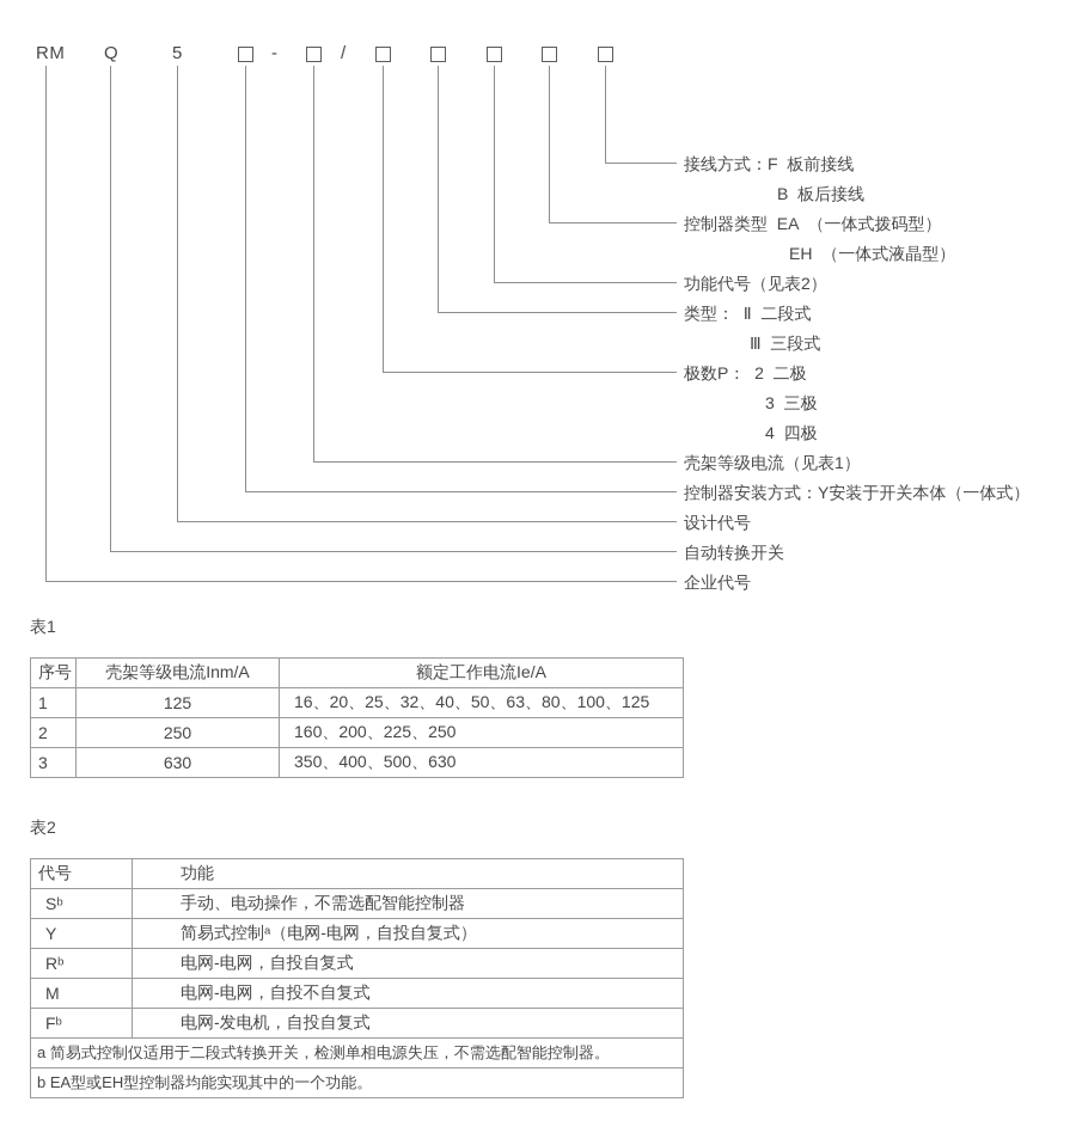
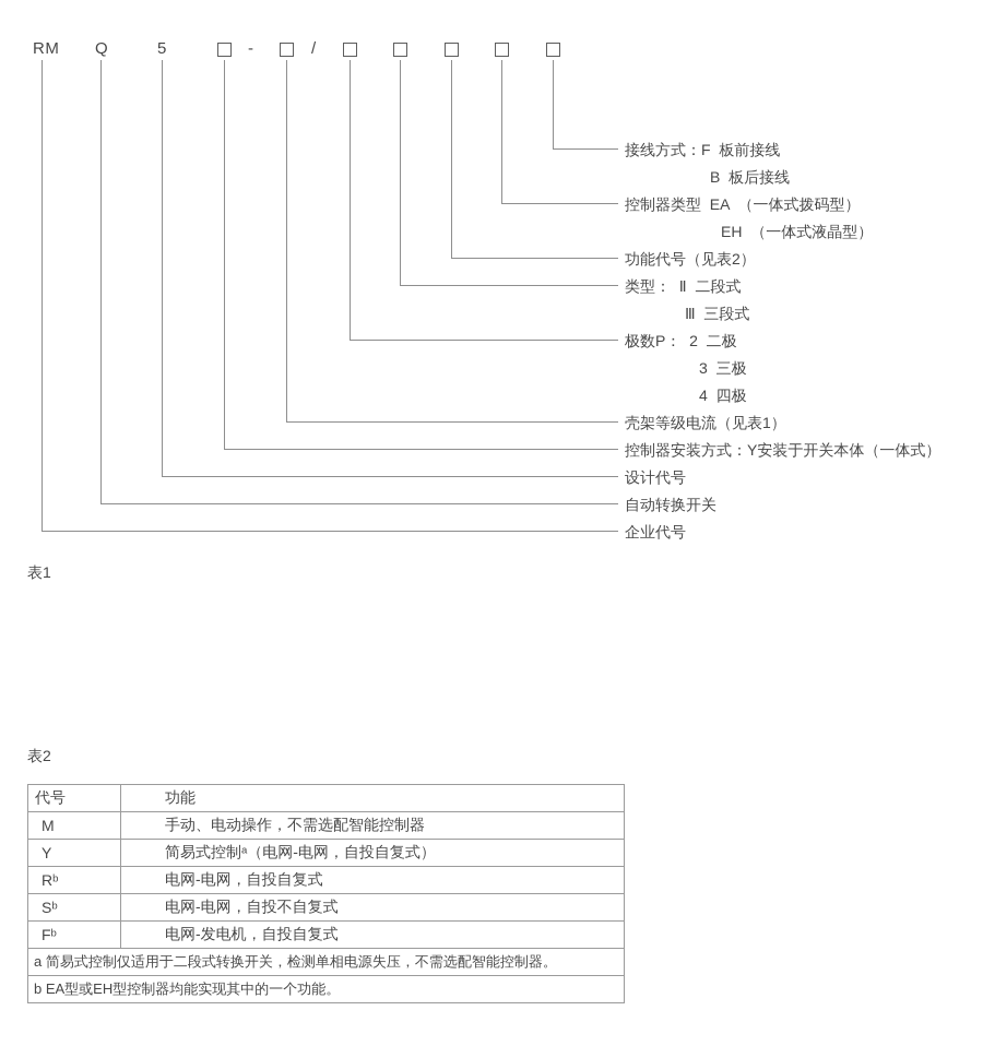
  RM
  Q
  5
  -
  /
  接线方式：F 板前接线
  B 板后接线
  控制器类型 EA （一体式拨码型）
  EH （一体式液晶型）
  功能代号（见表2）
  类型： Ⅱ 二段式
  Ⅲ 三段式
  极数P： 2 二极
  3 三极
  4 四极
  壳架等级电流（见表1）
  控制器安装方式：Y安装于开关本体（一体式）
  设计代号
  自动转换开关
  企业代号
  表1
- 序号	壳架等级电流Inm/A	额定工作电流Ie/A
- 1	125	16、20、25、32、40、50、63、80、100、125
- 2	250	160、200、225、250
- 3	630	350、400、500、630
  表2
  代号	功能
- Sᵇ	手动、电动操作，不需选配智能控制器
+ M	手动、电动操作，不需选配智能控制器
  Y	简易式控制ᵃ（电网-电网，自投自复式）
  Rᵇ	电网-电网，自投自复式
- M	电网-电网，自投不自复式
+ Sᵇ	电网-电网，自投不自复式
  Fᵇ	电网-发电机，自投自复式
  a 简易式控制仅适用于二段式转换开关，检测单相电源失压，不需选配智能控制器。
  b EA型或EH型控制器均能实现其中的一个功能。
